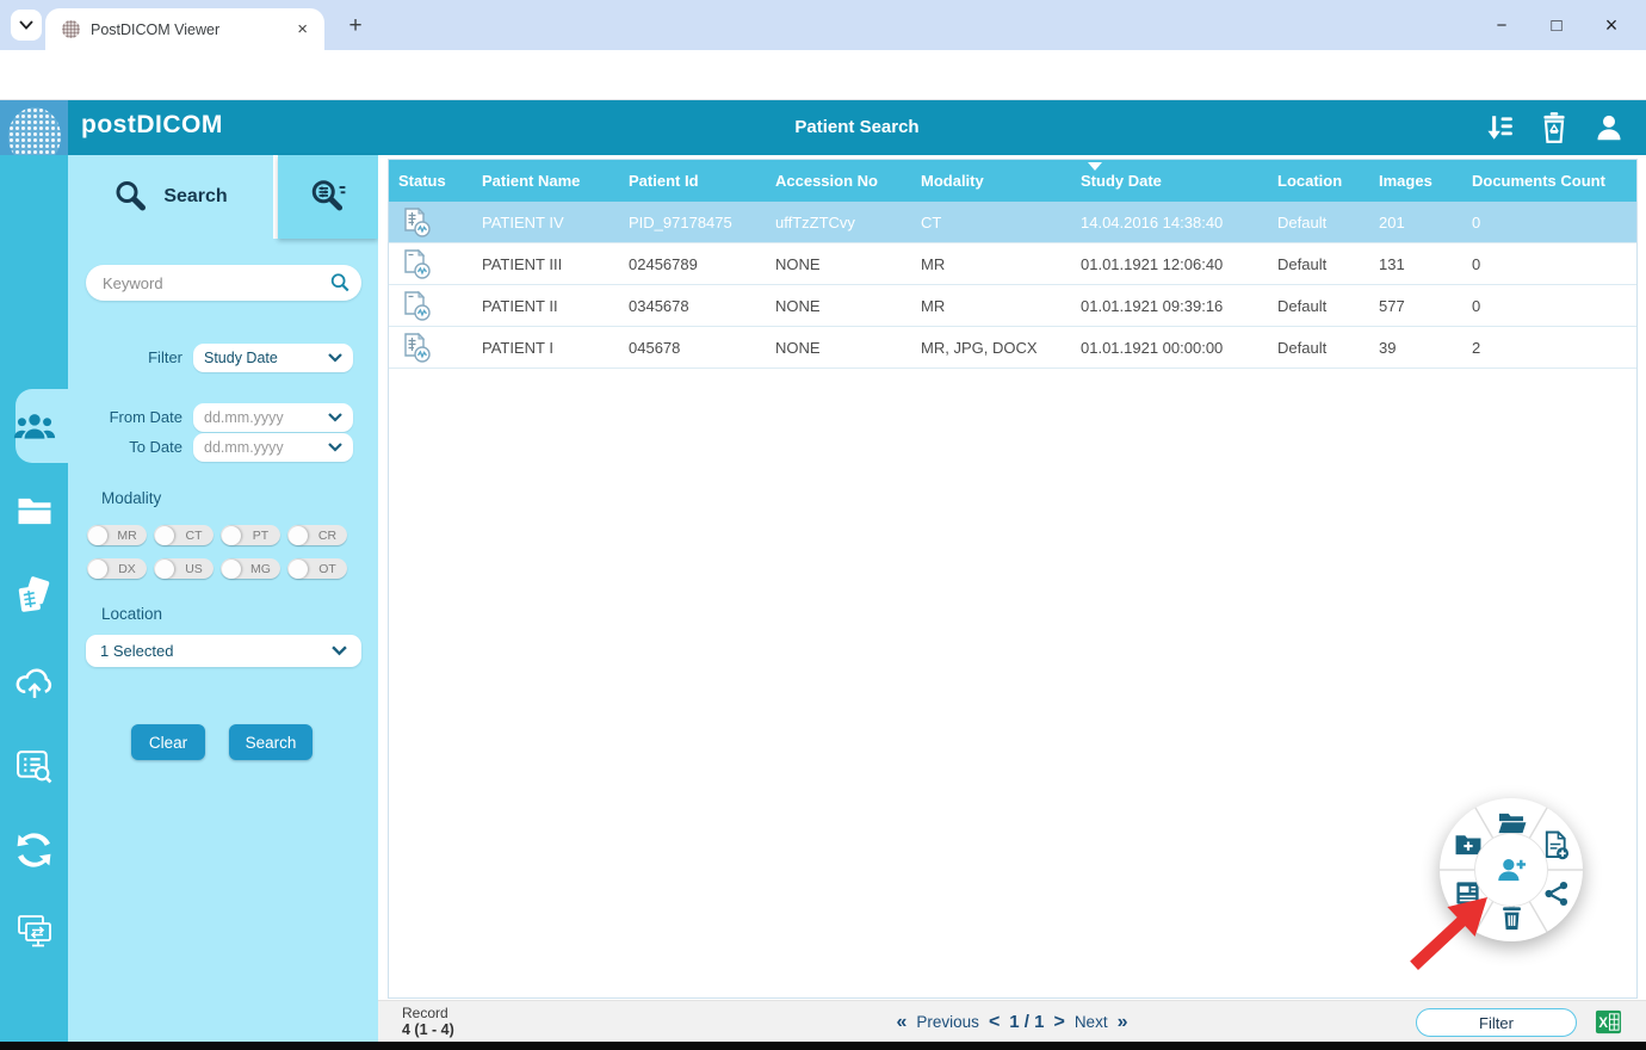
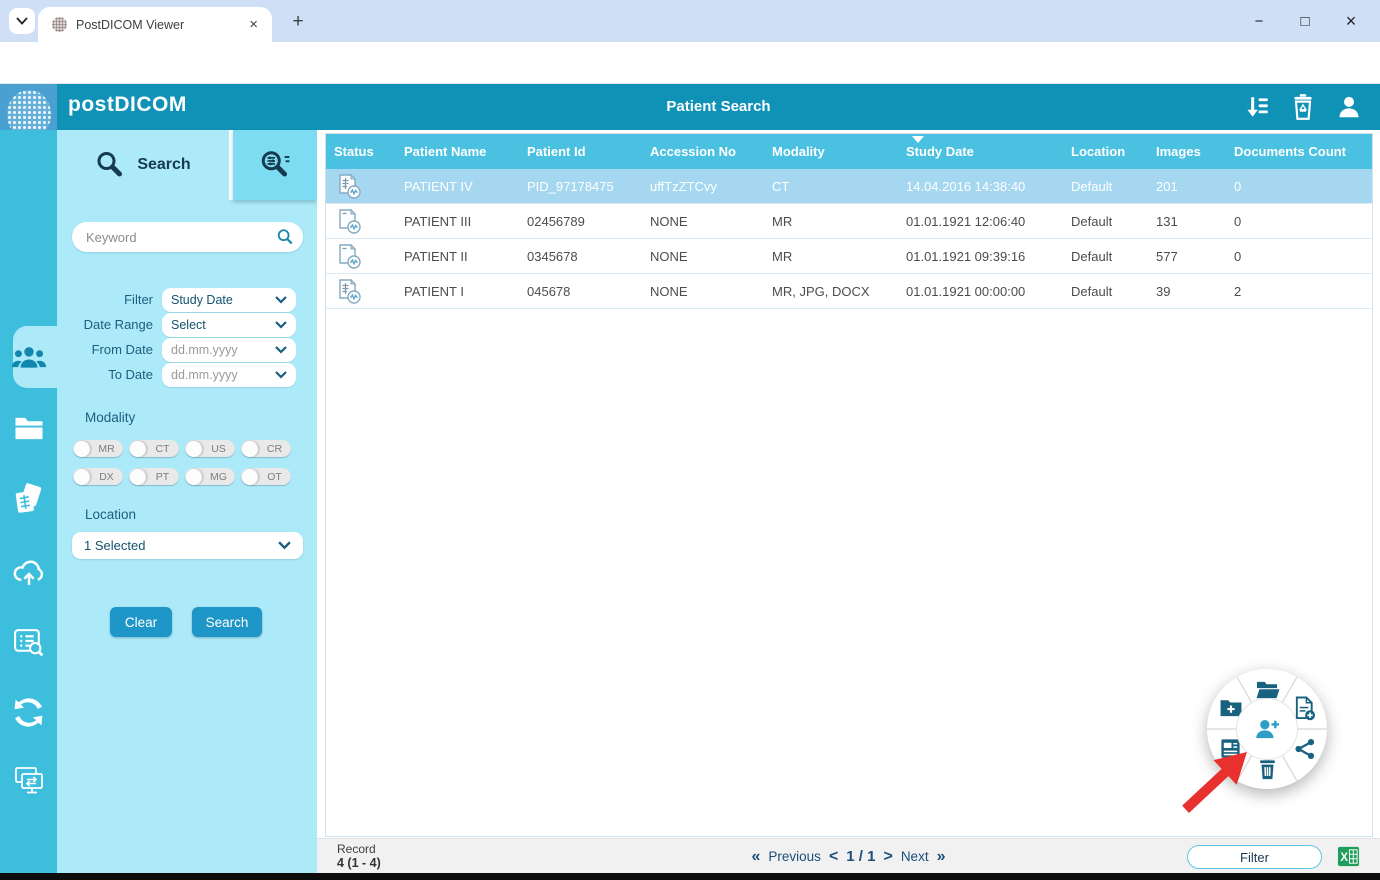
  PostDICOM Viewer
  ×
  +
  −
  □
  ×
  postDICOM
  Patient Search
  Search
  Keyword
  Filter
  Study Date
+ Date Range
+ Select
  From Date
  dd.mm.yyyy
  To Date
  dd.mm.yyyy
  Modality
  MR
  CT
- PT
+ US
  CR
  DX
- US
+ PT
  MG
  OT
  Location
  1 Selected
  Clear
  Search
  Status
  Patient Name
  Patient Id
  Accession No
  Modality
  Study Date
  Location
  Images
  Documents Count
  PATIENT IV
  PID_97178475
  uffTzZTCvy
  CT
  14.04.2016 14:38:40
  Default
  201
  0
  PATIENT III
  02456789
  NONE
  MR
  01.01.1921 12:06:40
  Default
  131
  0
  PATIENT II
  0345678
  NONE
  MR
  01.01.1921 09:39:16
  Default
  577
  0
  PATIENT I
  045678
  NONE
  MR, JPG, DOCX
  01.01.1921 00:00:00
  Default
  39
  2
  Record
  4 (1 - 4)
  «
  Previous
  <
  1 / 1
  >
  Next
  »
  Filter
  X
